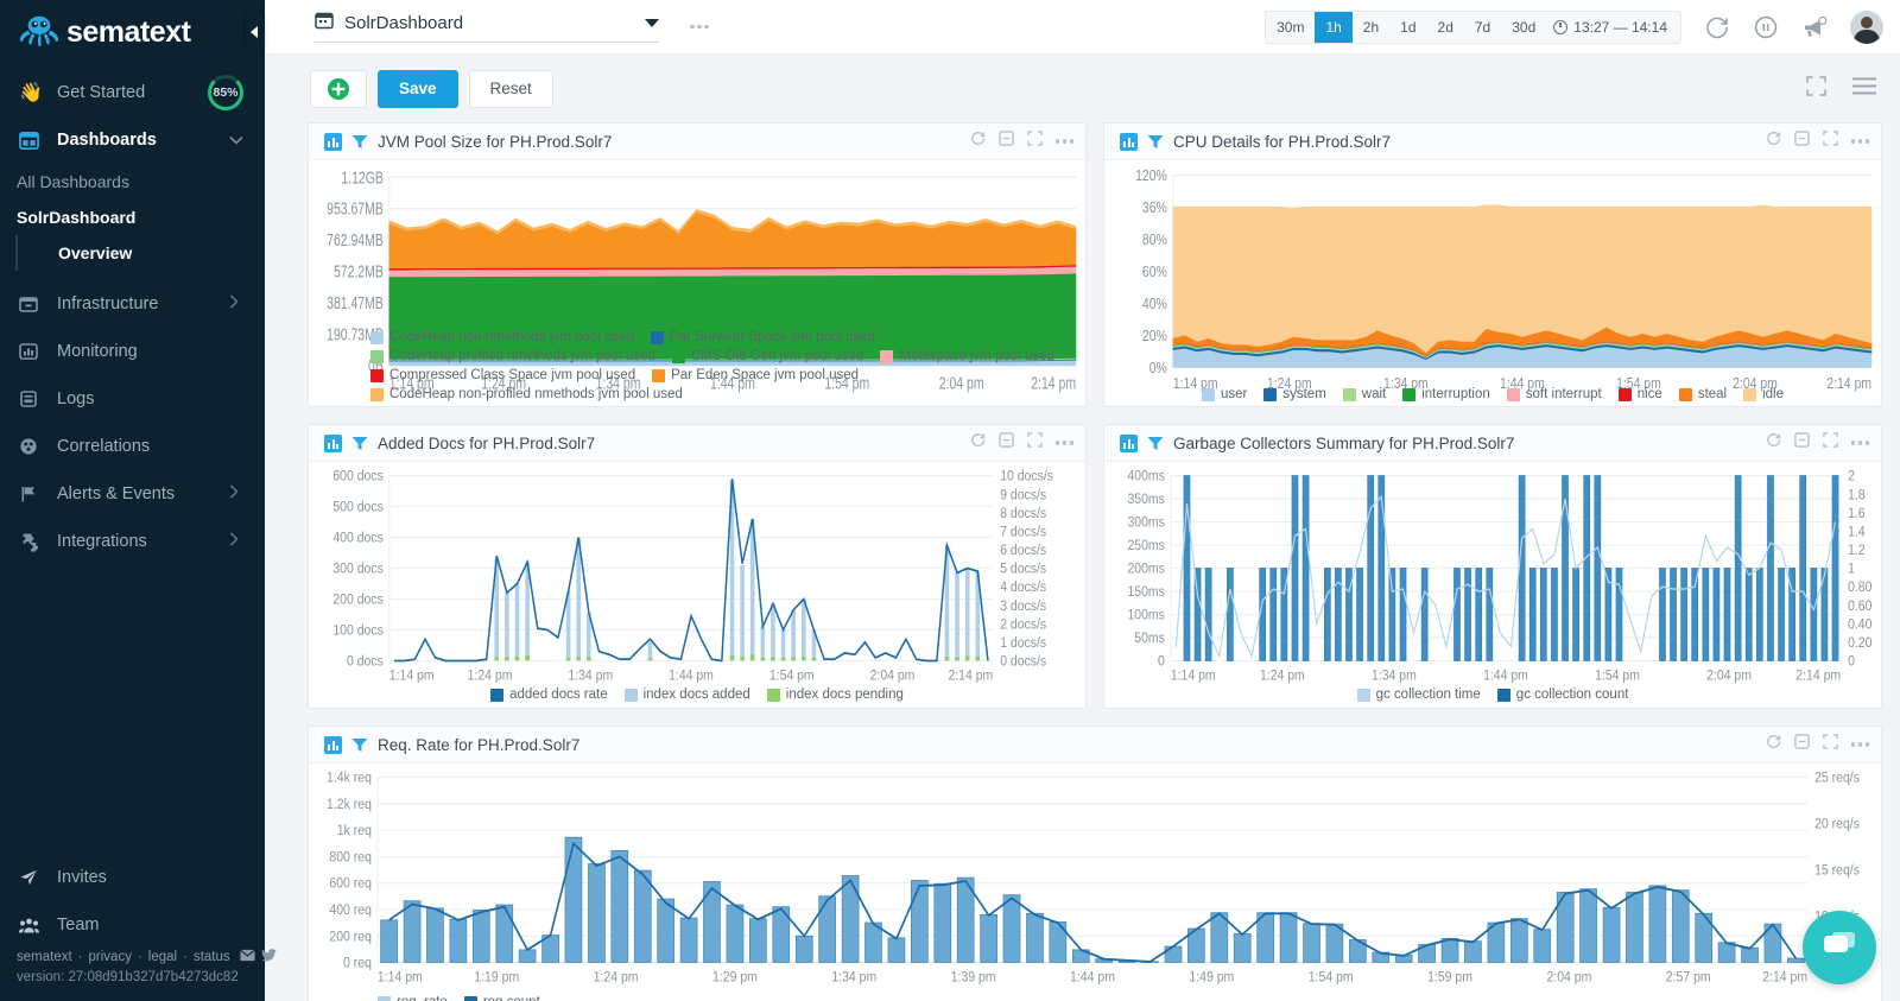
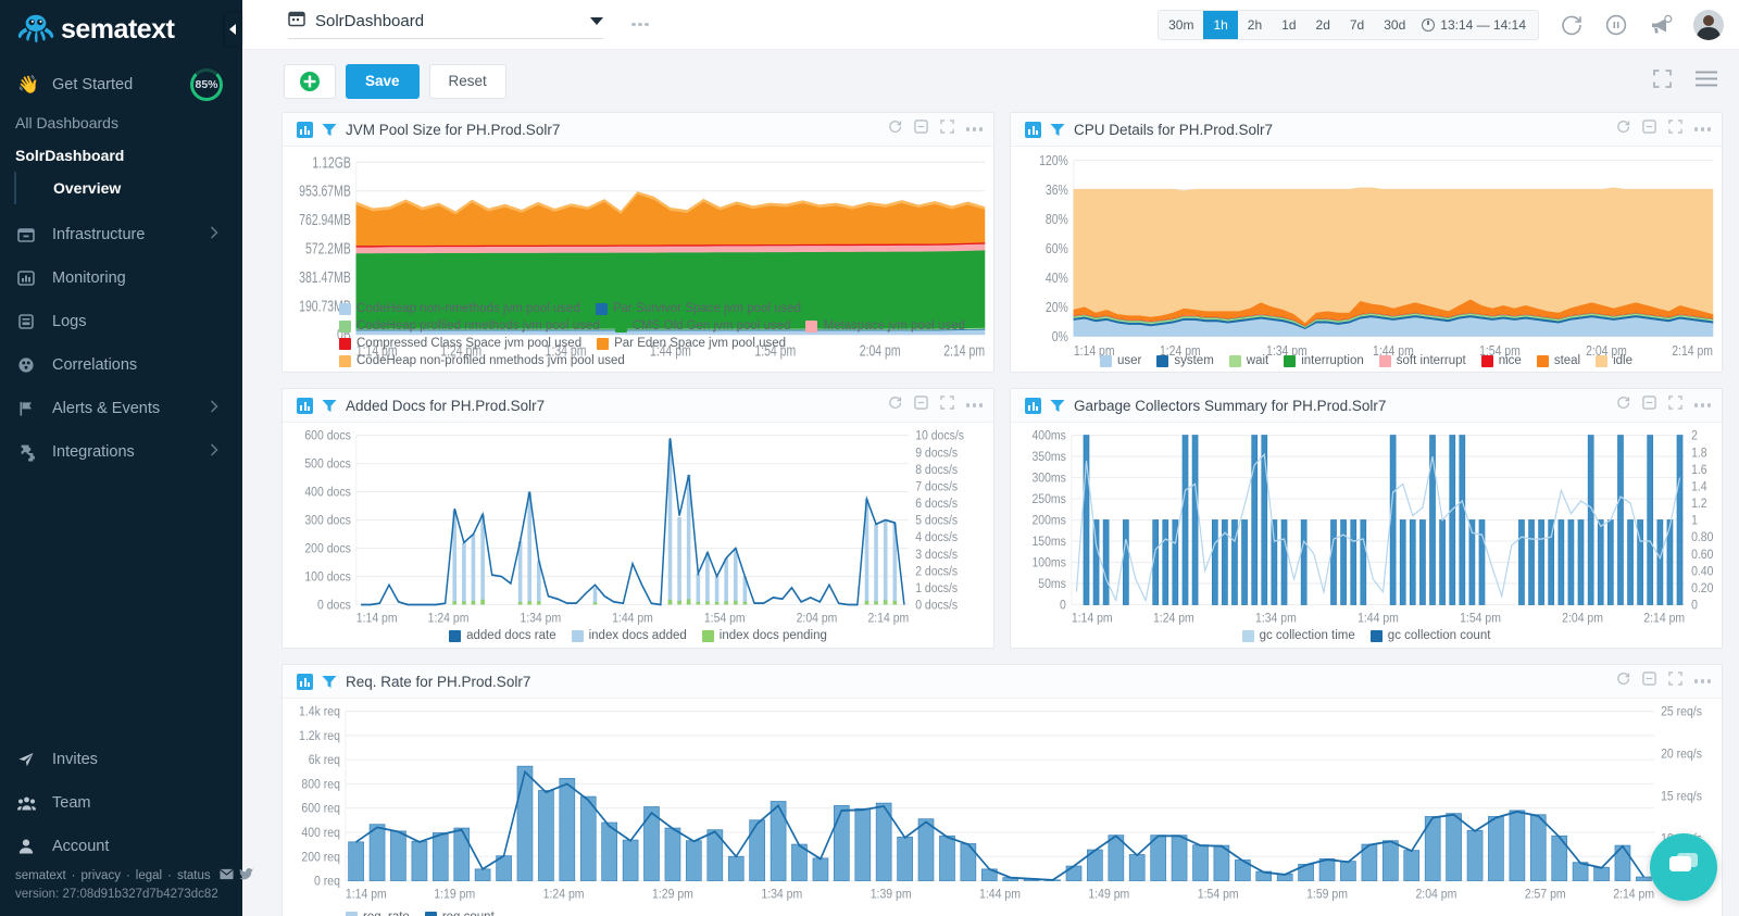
  sematext
  👋
  Get Started
  85%
- Dashboards
  All Dashboards
  SolrDashboard
  Overview
  Infrastructure
  Monitoring
  Logs
  Correlations
  Alerts & Events
  Integrations
  Invites
  Team
+ Account
  sematext
  ·
  privacy
  ·
  legal
  ·
  status
  version: 27:08d91b327d7b4273dc82
  SolrDashboard
  30m
  1h
  2h
  1d
  2d
  7d
  30d
- 13:27 — 14:14
+ 13:14 — 14:14
  Save
  Reset
  JVM Pool Size for PH.Prod.Solr7
  1.12GB
  953.67MB
  762.94MB
  572.2MB
  381.47MB
  190.73
  0B
  1:14 pm
  1:24 pm
  1:34 pm
  1:44 pm
  1:54 pm
  2:04 pm
  2:14 pm
  CodeHeap non-nmethods jvm pool used
  Par Survivor Space jvm pool used
  CodeHeap profiled nmethods jvm pool used
  CMS Old Gen jvm pool used
  Metaspace jvm pool used
  Compressed Class Space jvm pool used
  Par Eden Space jvm pool used
  CodeHeap non-profiled nmethods jvm pool used
  CPU Details for PH.Prod.Solr7
  120%
  36%
  80%
  60%
  40%
  20%
  0%
  1:14 pm
  1:24 pm
  1:34 pm
  1:44 pm
  1:54 pm
  2:04 pm
  2:14 pm
  user
  system
  wait
  interruption
  soft interrupt
  nice
  steal
  idle
  Added Docs for PH.Prod.Solr7
  600 docs
  500 docs
  400 docs
  300 docs
  200 docs
  100 docs
  0 docs
  10 docs/s
  9 docs/s
  8 docs/s
  7 docs/s
  6 docs/s
  5 docs/s
  4 docs/s
  3 docs/s
  2 docs/s
  1 docs/s
  0 docs/s
  1:14 pm
  1:24 pm
  1:34 pm
  1:44 pm
  1:54 pm
  2:04 pm
  2:14 pm
  added docs rate
  index docs added
  index docs pending
  Garbage Collectors Summary for PH.Prod.Solr7
  400ms
  350ms
  300ms
  250ms
  200ms
  150ms
  100ms
  50ms
  0
  2
  1.8
  1.6
  1.4
  1.2
  1
  0.80
  0.60
  0.40
  0.20
  0
  1:14 pm
  1:24 pm
  1:34 pm
  1:44 pm
  1:54 pm
  2:04 pm
  2:14 pm
  gc collection time
  gc collection count
  Req. Rate for PH.Prod.Solr7
  1.4k req
  1.2k req
- 1k req
+ 6k req
  800 req
  600 req
  400 req
  200 req
  0 req
  25 req/s
  20 req/s
  15 req/s
  1:14 pm
  1:19 pm
  1:24 pm
  1:29 pm
  1:34 pm
  1:39 pm
  1:44 pm
  1:49 pm
  1:54 pm
  1:59 pm
  2:04 pm
  2:57 pm
  2:14 pm
